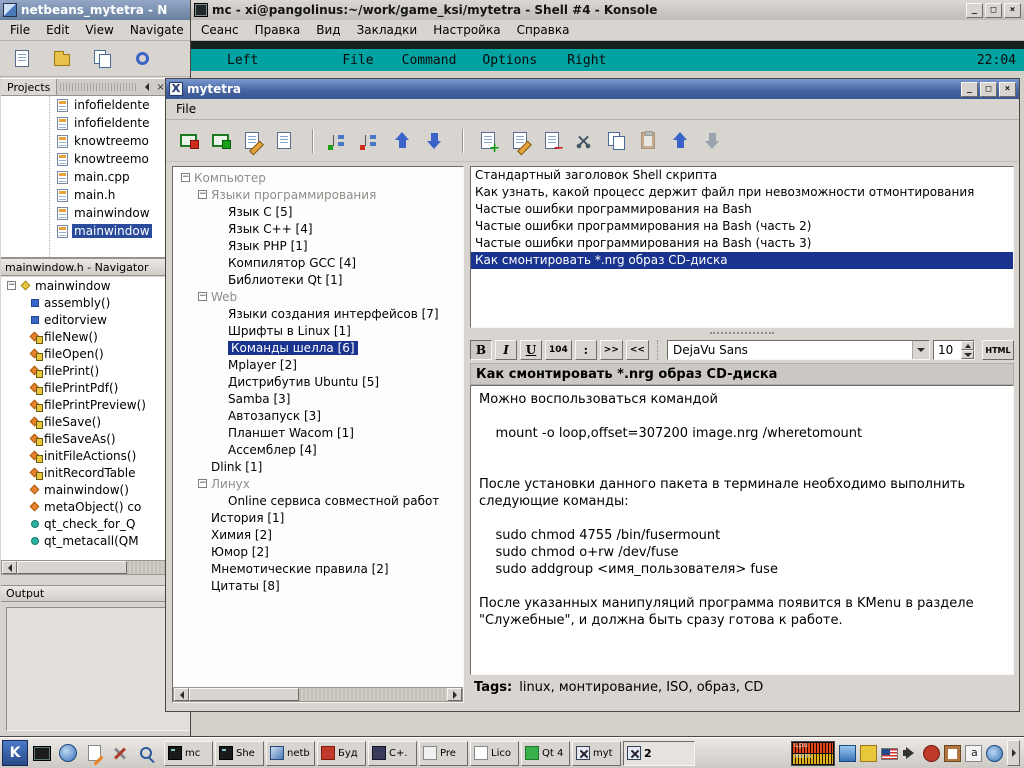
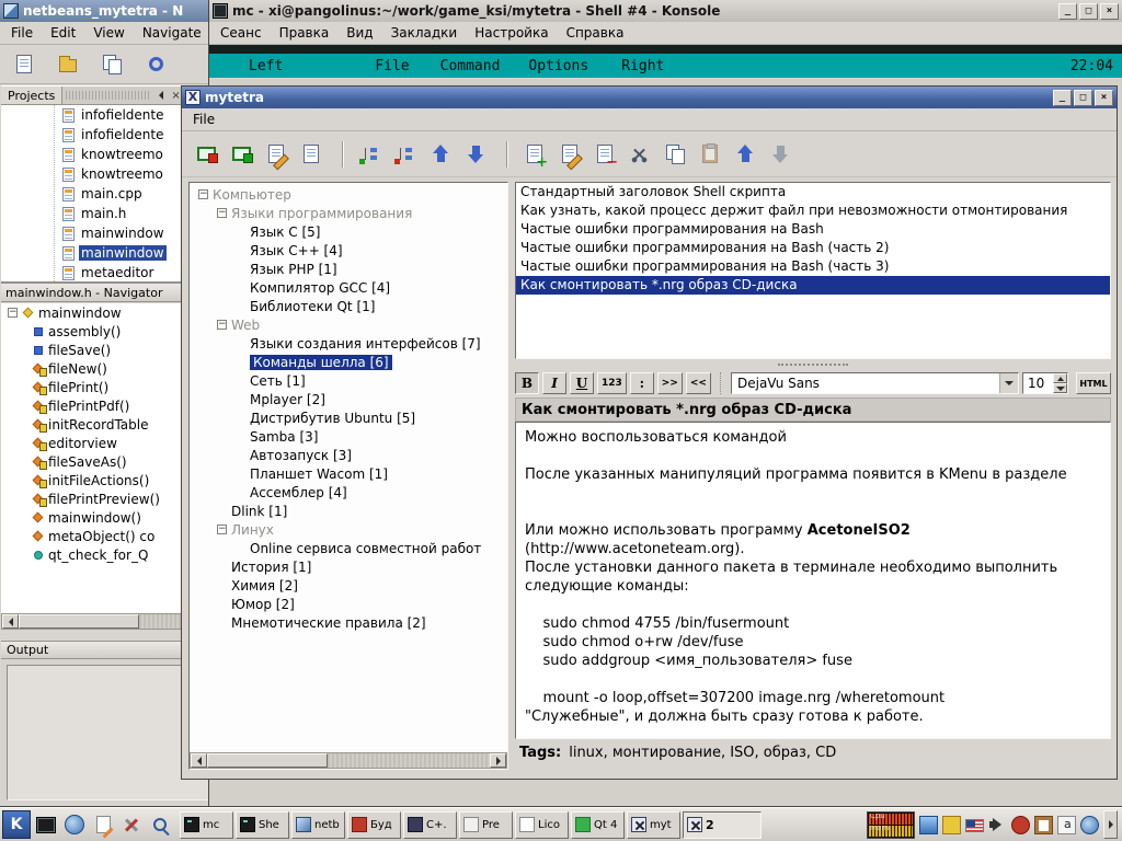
  netbeans_mytetra - N
  File
  Edit
  View
  Navigate
  Projects
  infofieldente
  infofieldente
  knowtreemo
  knowtreemo
  main.cpp
  main.h
  mainwindow
  mainwindow
+ metaeditor
  mainwindow.h - Navigator
  mainwindow
  assembly()
- editorview
+ fileSave()
  fileNew()
- fileOpen()
  filePrint()
  filePrintPdf()
- filePrintPreview()
+ initRecordTable
- fileSave()
+ editorview
  fileSaveAs()
  initFileActions()
- initRecordTable
+ filePrintPreview()
  mainwindow()
  metaObject() co
  qt_check_for_Q
- qt_metacall(QM
  Output
  mc - xi@pangolinus:~/work/game_ksi/mytet­ra - Shell #4 - Konsole
  _
  □
  ×
  Сеанс
  Правка
  Вид
  Закладки
  Настройка
  Справка
  Left
  File
  Command
  Options
  Right
  22:04
  X
  mytetra
  _
  □
  ×
  File
  Компьютер
  Языки программирования
  Язык C [5]
  Язык C++ [4]
  Язык PHP [1]
  Компилятор GCC [4]
  Библиотеки Qt [1]
  Web
  Языки создания интерфейсов [7]
- Шрифты в Linux [1]
  Команды шелла [6]
+ Сеть [1]
  Mplayer [2]
  Дистрибутив Ubuntu [5]
  Samba [3]
  Автозапуск [3]
  Планшет Wacom [1]
  Ассемблер [4]
  Dlink [1]
  Линух
  Online сервиса совместной работ
  История [1]
  Химия [2]
  Юмор [2]
  Мнемотические правила [2]
- Цитаты [8]
  Стандартный заголовок Shell скрипта
  Как узнать, какой процесс держит файл при невозможности отмонтирования
  Частые ошибки программирования на Bash
  Частые ошибки программирования на Bash (часть 2)
  Частые ошибки программирования на Bash (часть 3)
  Как смонтировать *.nrg образ CD-диска
  B
  I
  U
- 104
+ 123
  :
  >>
  <<
  DejaVu Sans
  10
  HTML
  Как смонтировать *.nrg образ CD-диска
  Можно воспользоваться командой
- mount -o loop,offset=307200 image.nrg /wheretomount
+ После указанных манипуляций программа появится в KMenu в разделе
+ Или можно использовать программу AcetoneISO2 (http://www.acetoneteam.org).
  После установки данного пакета в терминале необходимо выполнить
  следующие команды:
  sudo chmod 4755 /bin/fusermount
  sudo chmod o+rw /dev/fuse
  sudo addgroup <имя_пользователя> fuse
- После указанных манипуляций программа появится в KMenu в разделе
+ mount -o loop,offset=307200 image.nrg /wheretomount
  "Служебные", и должна быть сразу готова к работе.
  Tags:
  linux, монтирование, ISO, образ, CD
  K
  mc
  She
  netb
  Буд
  C+.
  Pre
  Lico
  Qt 4
  myt
  2
  Cpu
  Mem
